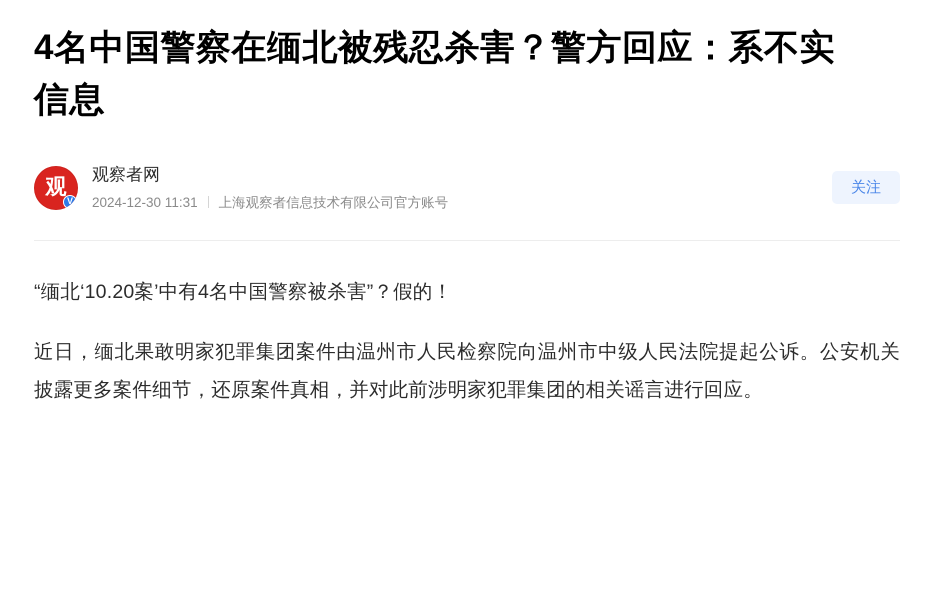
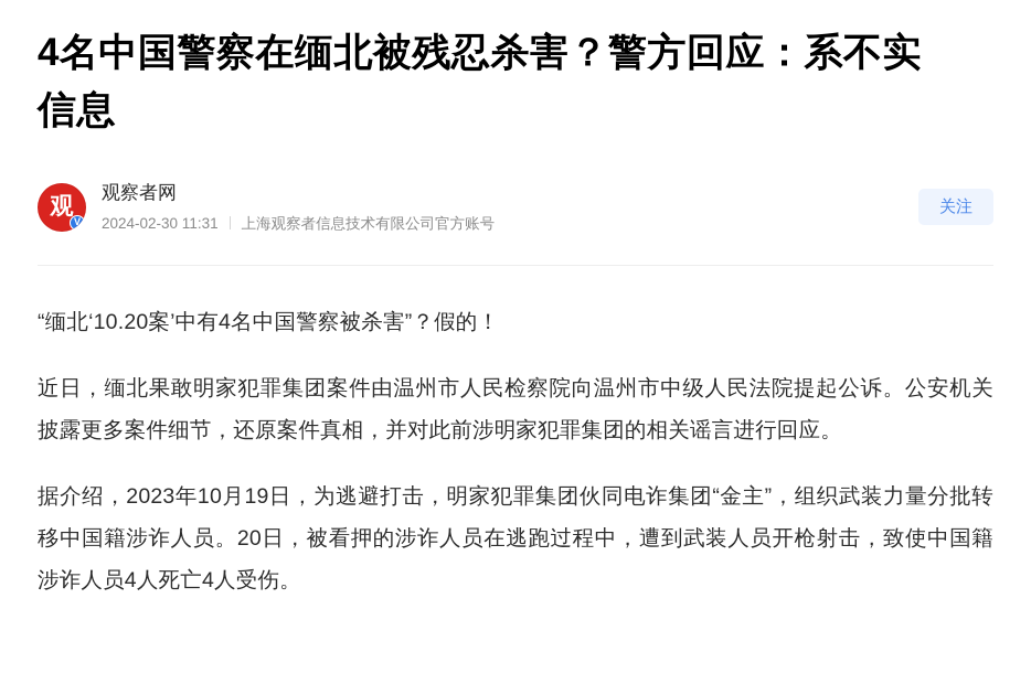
  4名中国警察在缅北被残忍杀害？警方回应：系不实信息
  观
  V
  观察者网
- 2024-12-30 11:31
+ 2024-02-30 11:31
  上海观察者信息技术有限公司官方账号
  关注
  “缅北‘10.20案’中有4名中国警察被杀害”？假的！
  近日，缅北果敢明家犯罪集团案件由温州市人民检察院向温州市中级人民法院提起公诉。公安机关披露更多案件细节，还原案件真相，并对此前涉明家犯罪集团的相关谣言进行回应。
+ 据介绍，2023年10月19日，为逃避打击，明家犯罪集团伙同电诈集团“金主”，组织武装力量分批转移中国籍涉诈人员。20日，被看押的涉诈人员在逃跑过程中，遭到武装人员开枪射击，致使中国籍涉诈人员4人死亡4人受伤。
